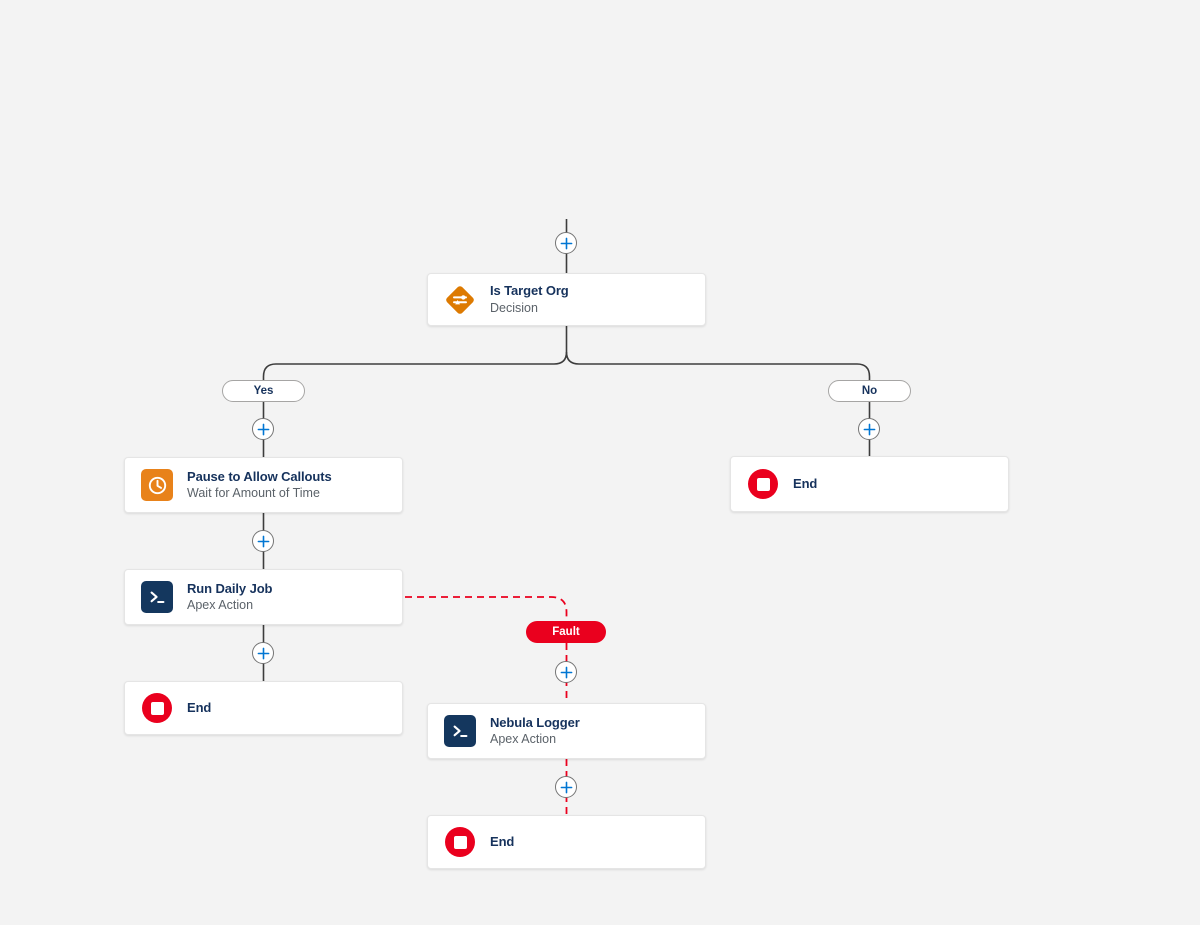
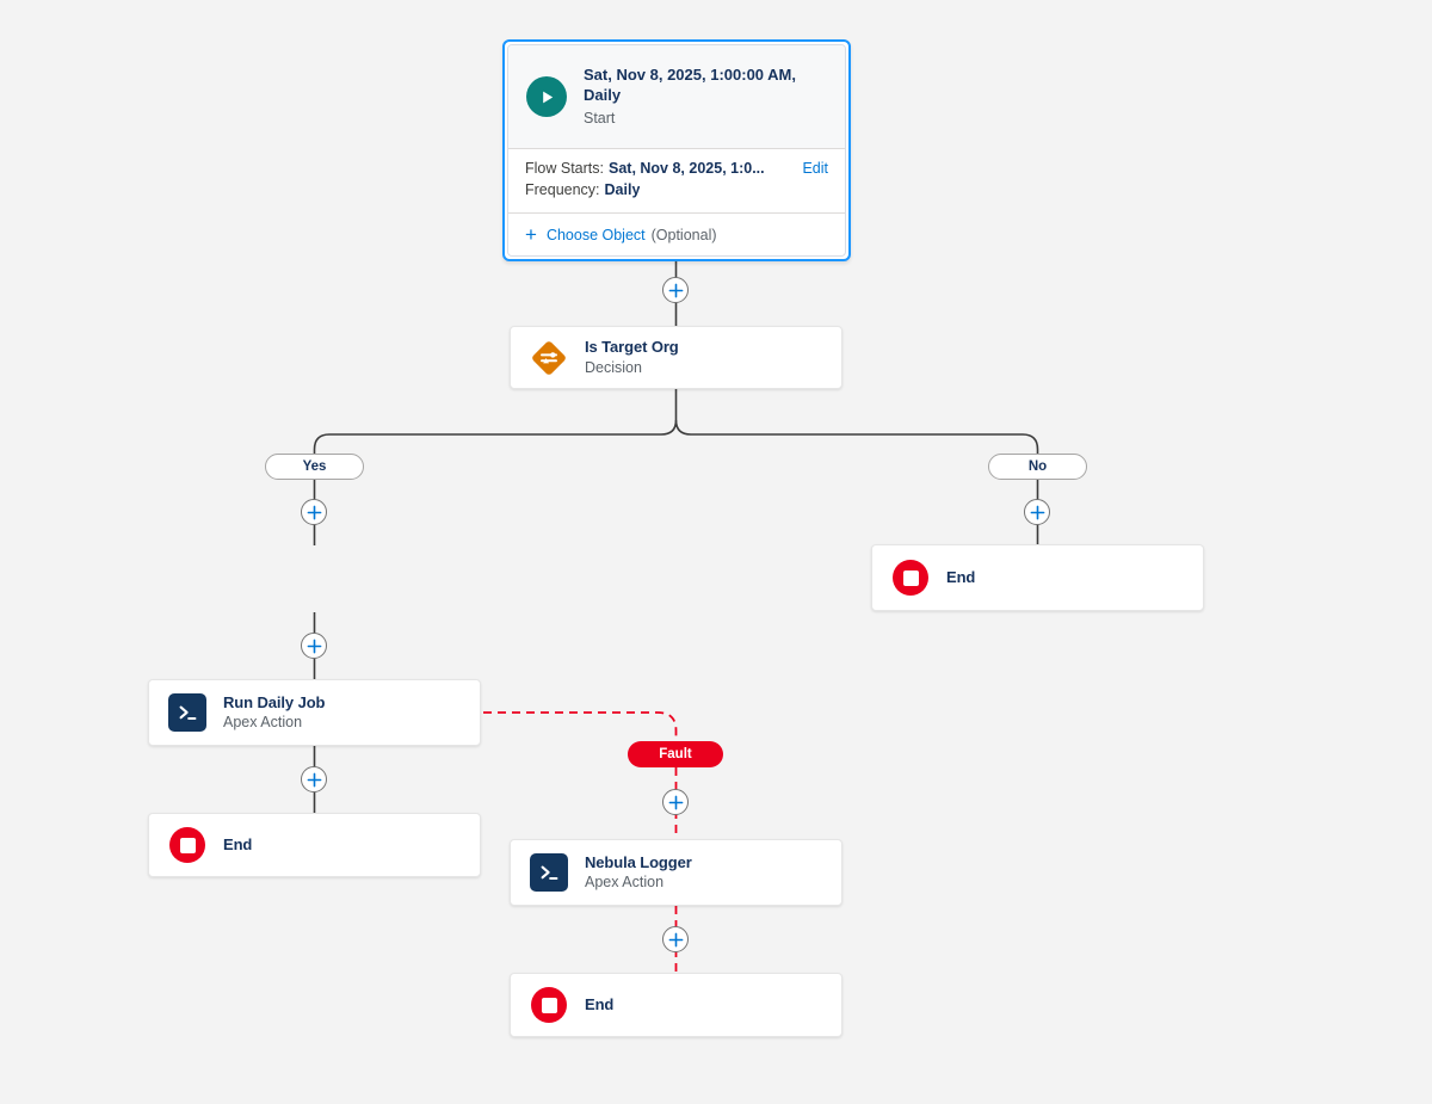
+ Sat, Nov 8, 2025, 1:00:00 AM, Daily
+ Start
+ Flow Starts:
+ Sat, Nov 8, 2025, 1:0...
+ Edit
+ Frequency:
+ Daily
+ +
+ Choose Object
+ (Optional)
  Is Target Org
  Decision
  Yes
  No
- Pause to Allow Callouts
- Wait for Amount of Time
  Run Daily Job
  Apex Action
  End
  End
  Fault
  Nebula Logger
  Apex Action
  End
